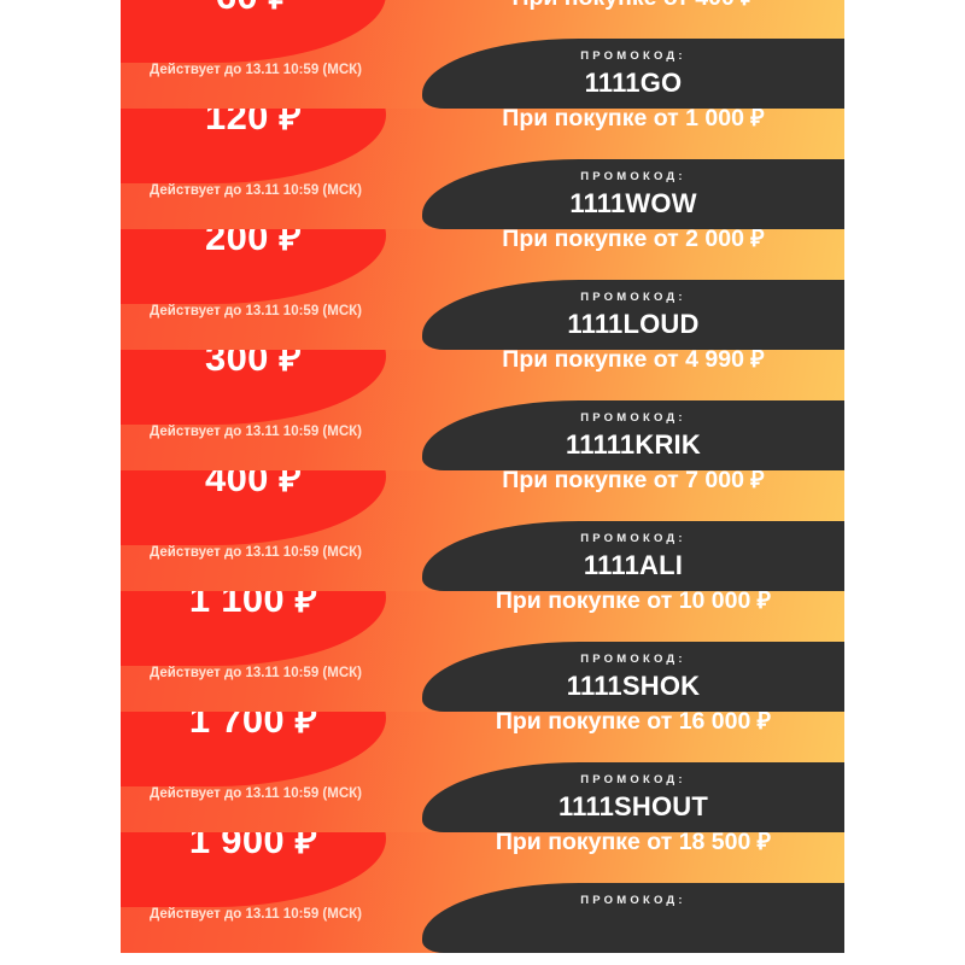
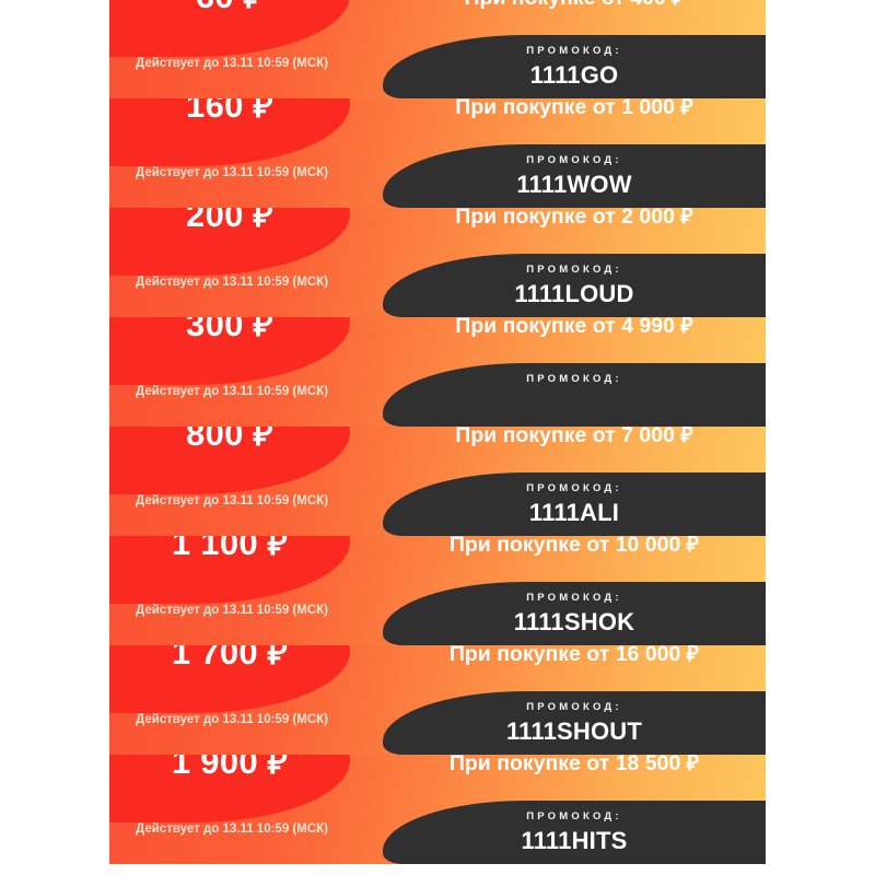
  Действует до 13.11 10:59 (МСК)
  ПРОМОКОД:
  1111GO
- 120 ₽
+ 160 ₽
  Действует до 13.11 10:59 (МСК)
  При покупке от 1 000 ₽
  ПРОМОКОД:
  1111WOW
  200 ₽
  Действует до 13.11 10:59 (МСК)
  При покупке от 2 000 ₽
  ПРОМОКОД:
  1111LOUD
  300 ₽
  Действует до 13.11 10:59 (МСК)
  При покупке от 4 990 ₽
  ПРОМОКОД:
- 11111KRIK
- 400 ₽
+ 800 ₽
  Действует до 13.11 10:59 (МСК)
  При покупке от 7 000 ₽
  ПРОМОКОД:
  1111ALI
  1 100 ₽
  Действует до 13.11 10:59 (МСК)
  При покупке от 10 000 ₽
  ПРОМОКОД:
  1111SHOK
  1 700 ₽
  Действует до 13.11 10:59 (МСК)
  При покупке от 16 000 ₽
  ПРОМОКОД:
  1111SHOUT
  1 900 ₽
  Действует до 13.11 10:59 (МСК)
  При покупке от 18 500 ₽
  ПРОМОКОД:
+ 1111HITS
